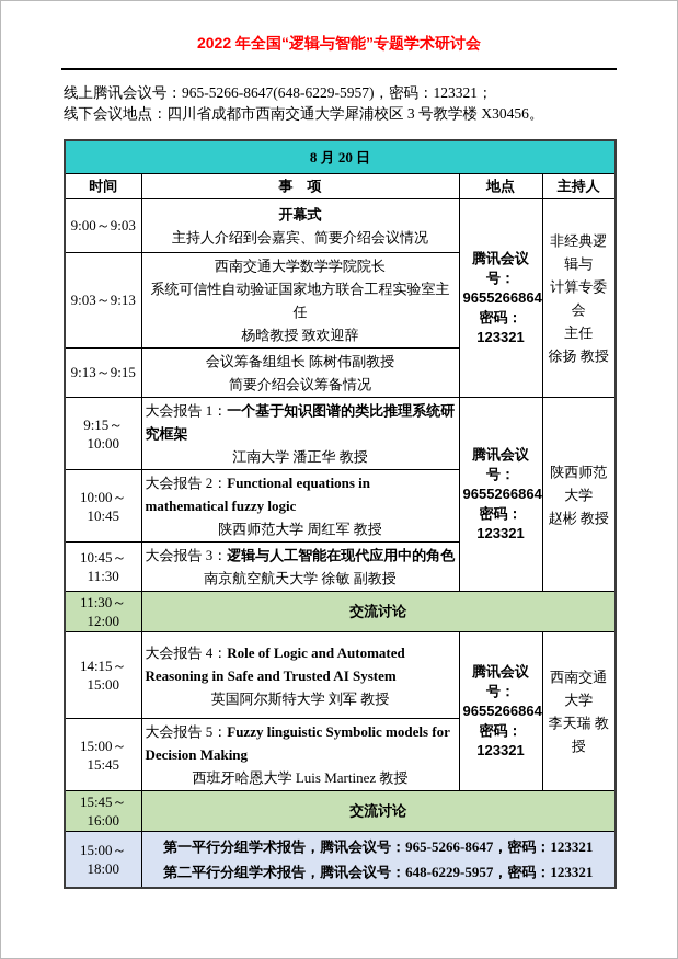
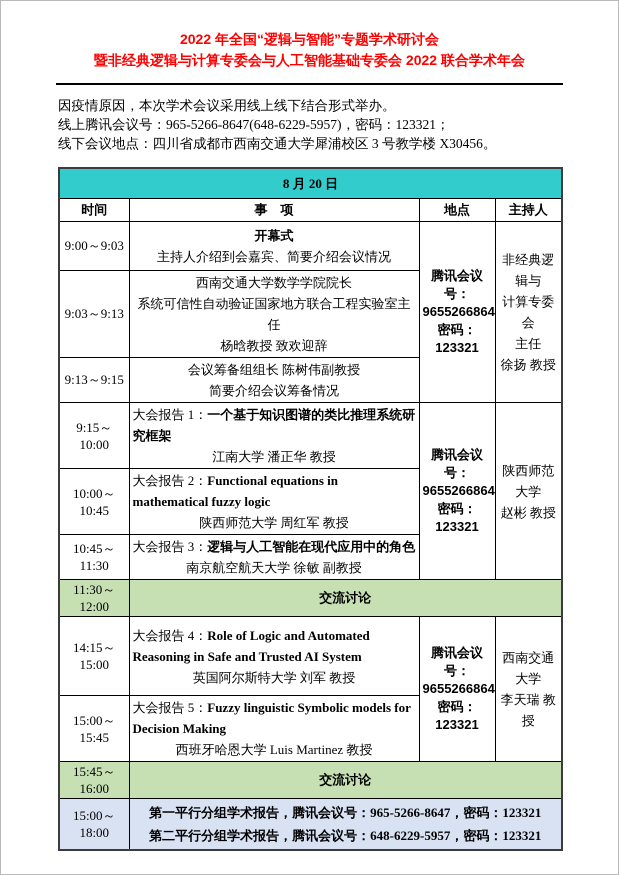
  2022 年全国“逻辑与智能”专题学术研讨会
+ 暨非经典逻辑与计算专委会与人工智能基础专委会 2022 联合学术年会
+ 因疫情原因，本次学术会议采用线上线下结合形式举办。
  线上腾讯会议号：965-5266-8647(648-6229-5957)，密码：123321；
  线下会议地点：四川省成都市西南交通大学犀浦校区 3 号教学楼 X30456。
  8 月 20 日
  时间	事 项	地点	主持人
  9:00～9:03	开幕式 主持人介绍到会嘉宾、简要介绍会议情况	腾讯会议号： 9655266864 密码：123321	非经典逻辑与 计算专委会 主任 徐扬 教授
  9:03～9:13	西南交通大学数学学院院长 系统可信性自动验证国家地方联合工程实验室主任 杨晗教授 致欢迎辞
  9:13～9:15	会议筹备组组长 陈树伟副教授 简要介绍会议筹备情况
  9:15～10:00	大会报告 1：一个基于知识图谱的类比推理系统研究框架 江南大学 潘正华 教授	腾讯会议号： 9655266864 密码：123321	陕西师范大学 赵彬 教授
  10:00～10:45	大会报告 2：Functional equations in mathematical fuzzy logic 陕西师范大学 周红军 教授
  10:45～11:30	大会报告 3：逻辑与人工智能在现代应用中的角色 南京航空航天大学 徐敏 副教授
  11:30～12:00	交流讨论
  14:15～15:00	大会报告 4：Role of Logic and Automated Reasoning in Safe and Trusted AI System 英国阿尔斯特大学 刘军 教授	腾讯会议号： 9655266864 密码：123321	西南交通大学 李天瑞 教授
  15:00～15:45	大会报告 5：Fuzzy linguistic Symbolic models for Decision Making 西班牙哈恩大学 Luis Martinez 教授
  15:45～16:00	交流讨论
  15:00～18:00	第一平行分组学术报告，腾讯会议号：965-5266-8647，密码：123321 第二平行分组学术报告，腾讯会议号：648-6229-5957，密码：123321
